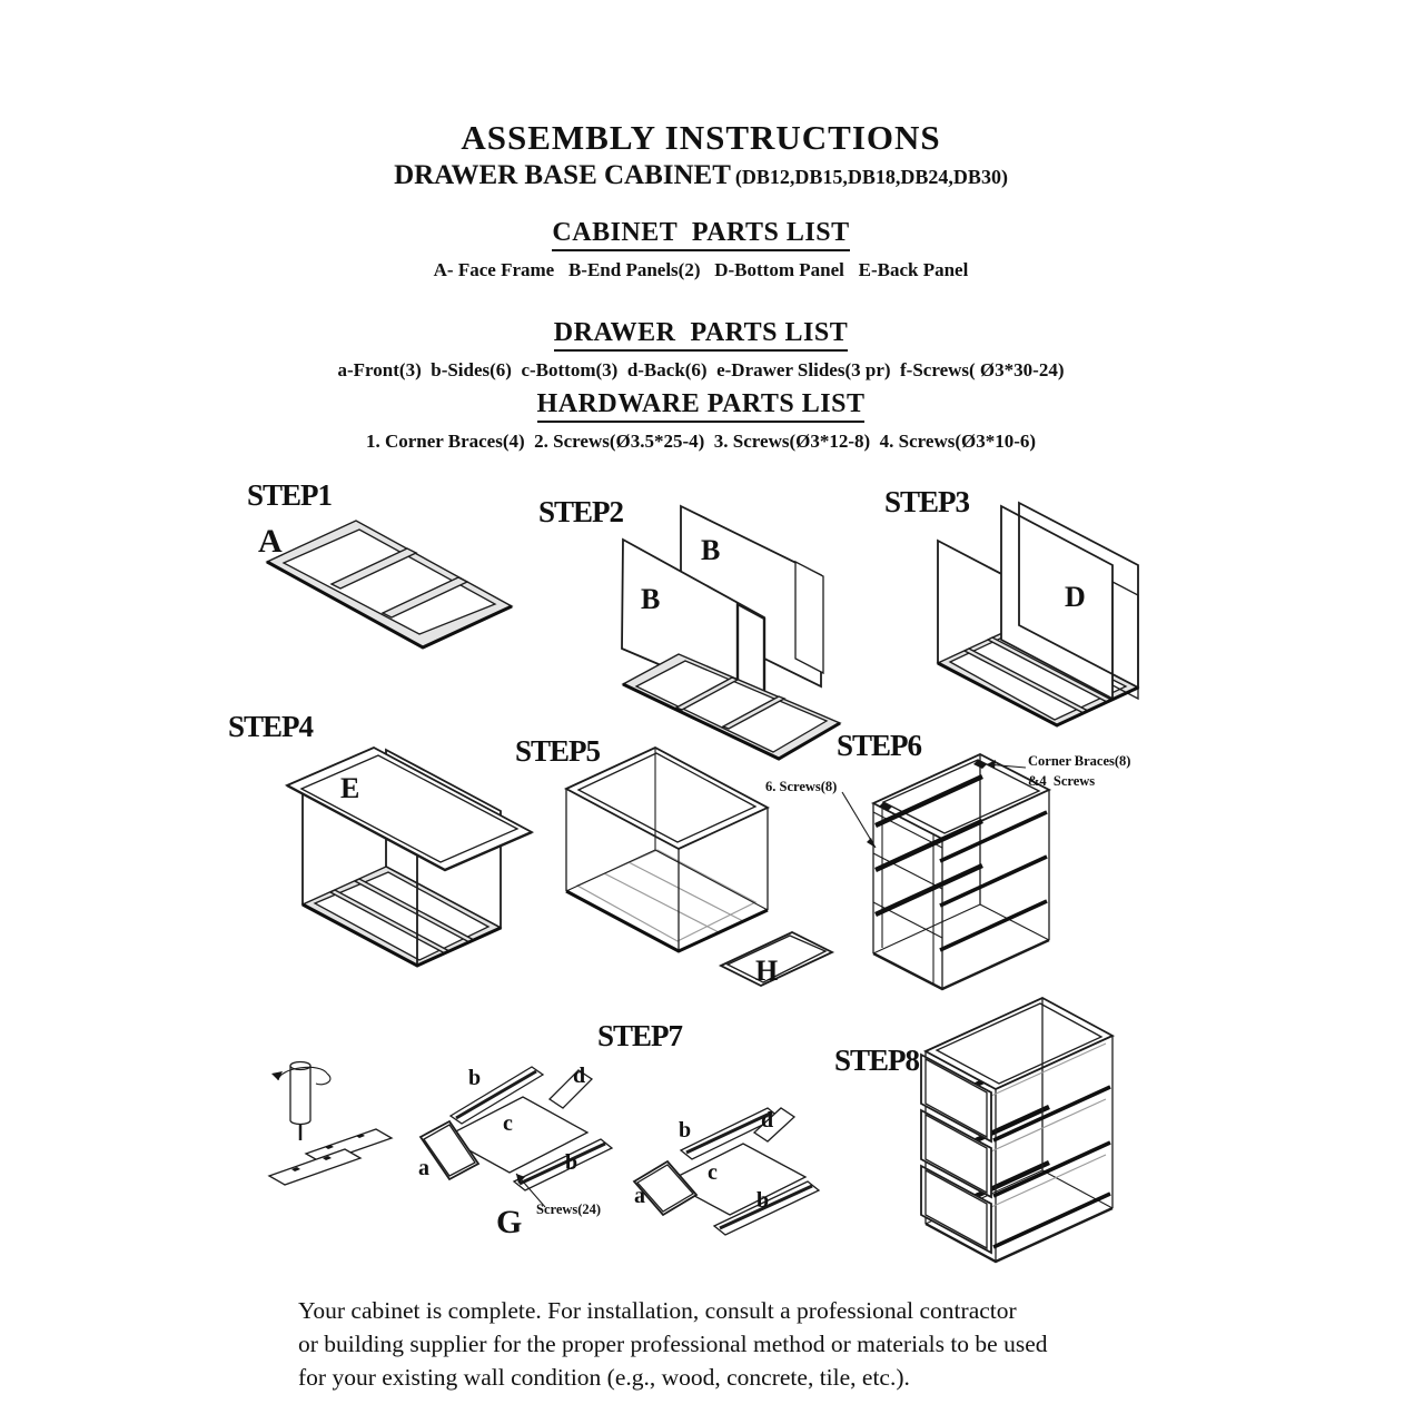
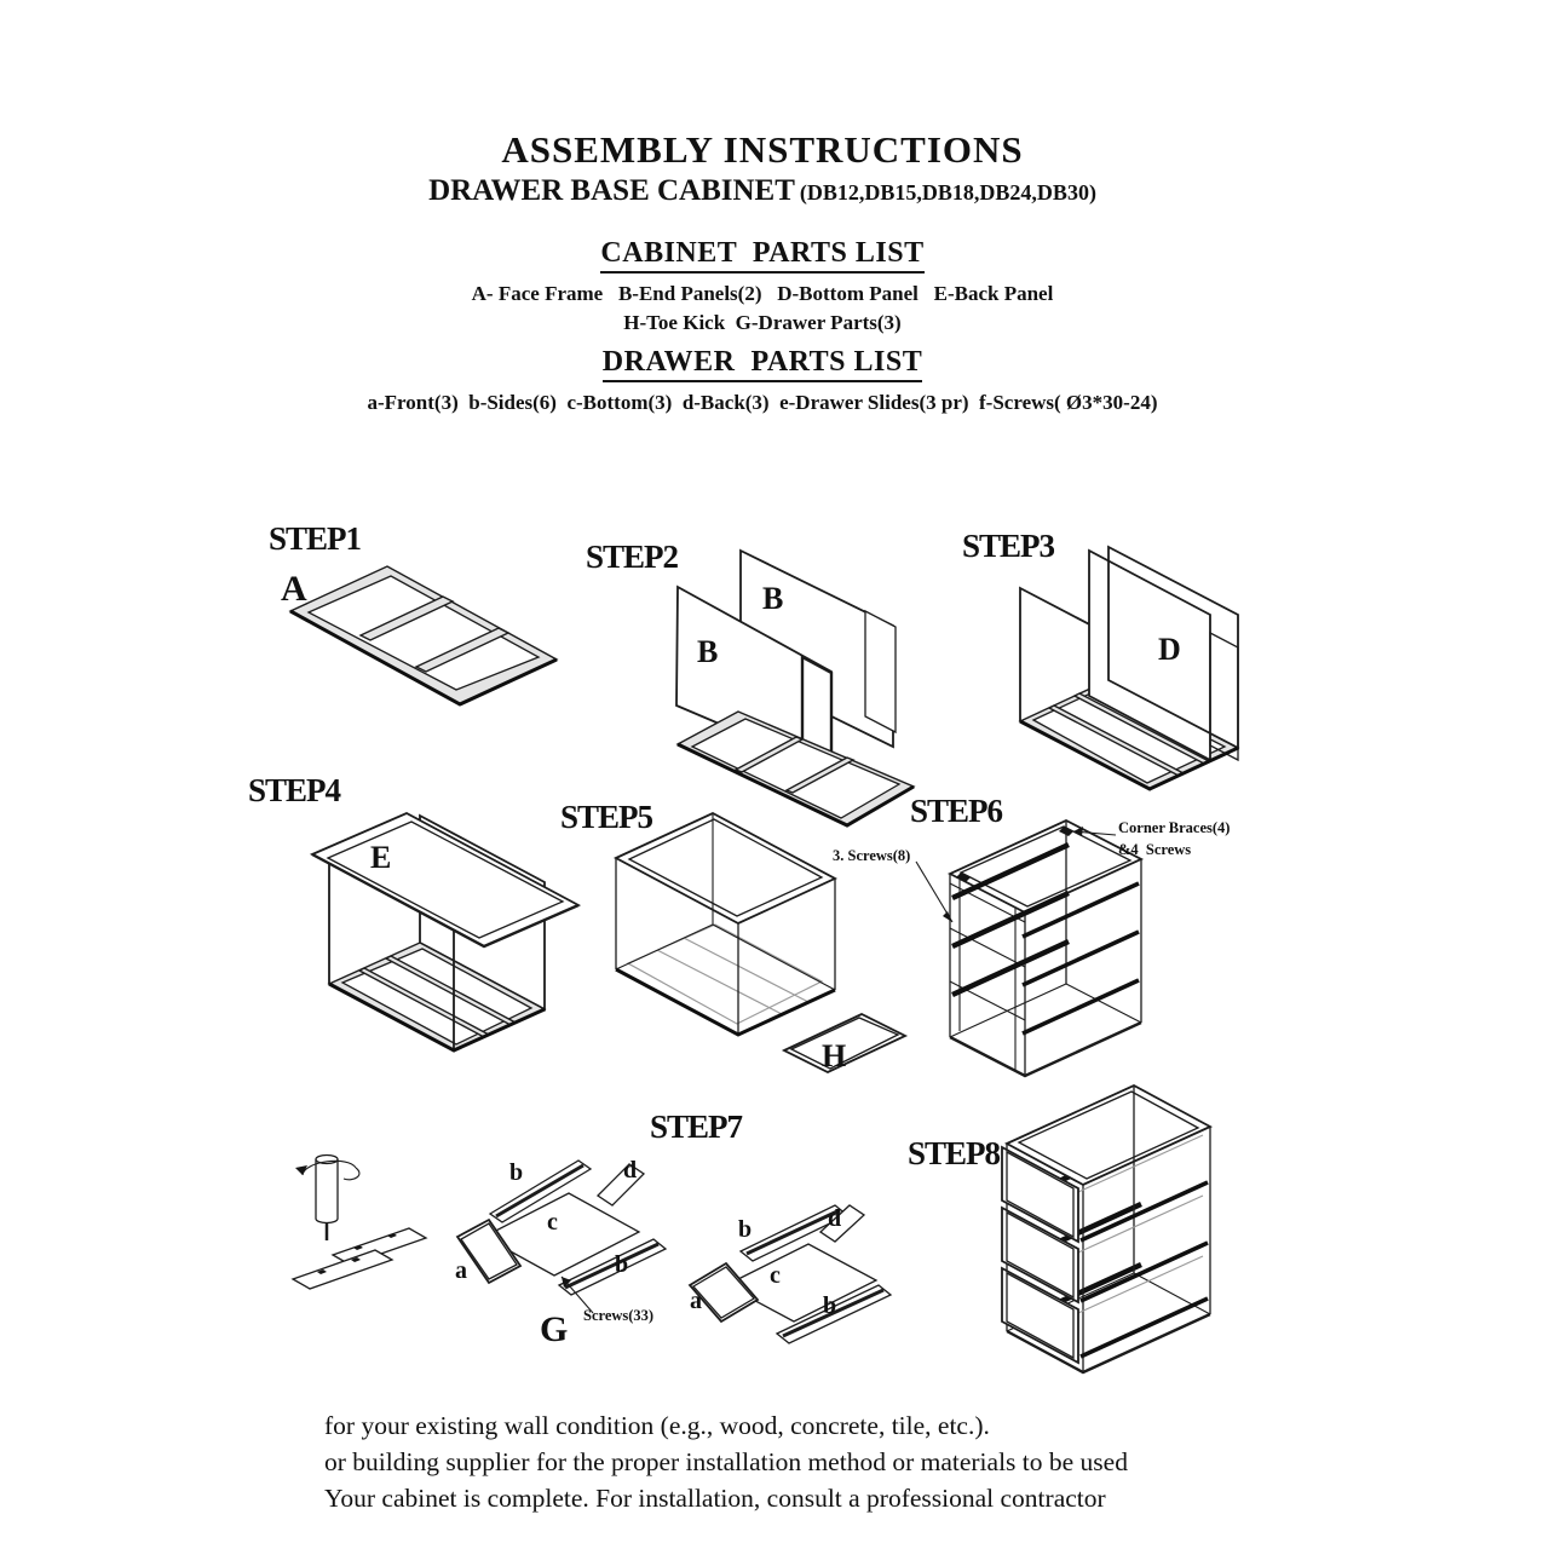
  ASSEMBLY INSTRUCTIONS
  DRAWER BASE CABINET (DB12,DB15,DB18,DB24,DB30)
  CABINET PARTS LIST
  A- Face Frame B-End Panels(2) D-Bottom Panel E-Back Panel
+ H-Toe Kick G-Drawer Parts(3)
  DRAWER PARTS LIST
- a-Front(3) b-Sides(6) c-Bottom(3) d-Back(6) e-Drawer Slides(3 pr) f-Screws( Ø3*30-24)
+ a-Front(3) b-Sides(6) c-Bottom(3) d-Back(3) e-Drawer Slides(3 pr) f-Screws( Ø3*30-24)
- HARDWARE PARTS LIST
- 1. Corner Braces(4) 2. Screws(Ø3.5*25-4) 3. Screws(Ø3*12-8) 4. Screws(Ø3*10-6)
  STEP1
  A
  STEP2
  B
  B
  STEP3
  D
  STEP4
  E
  STEP5
  H
  STEP6
- 6. Screws(8)
+ 3. Screws(8)
- Corner Braces(8)
+ Corner Braces(4)
  &4 Screws
  STEP7
  b
  d
  c
  a
  b
  b
  d
  c
  a
  b
- Screws(24)
+ Screws(33)
  G
  STEP8
- Your cabinet is complete. For installation, consult a professional contractor
+ for your existing wall condition (e.g., wood, concrete, tile, etc.).
- or building supplier for the proper professional method or materials to be used
+ or building supplier for the proper installation method or materials to be used
- for your existing wall condition (e.g., wood, concrete, tile, etc.).
+ Your cabinet is complete. For installation, consult a professional contractor
